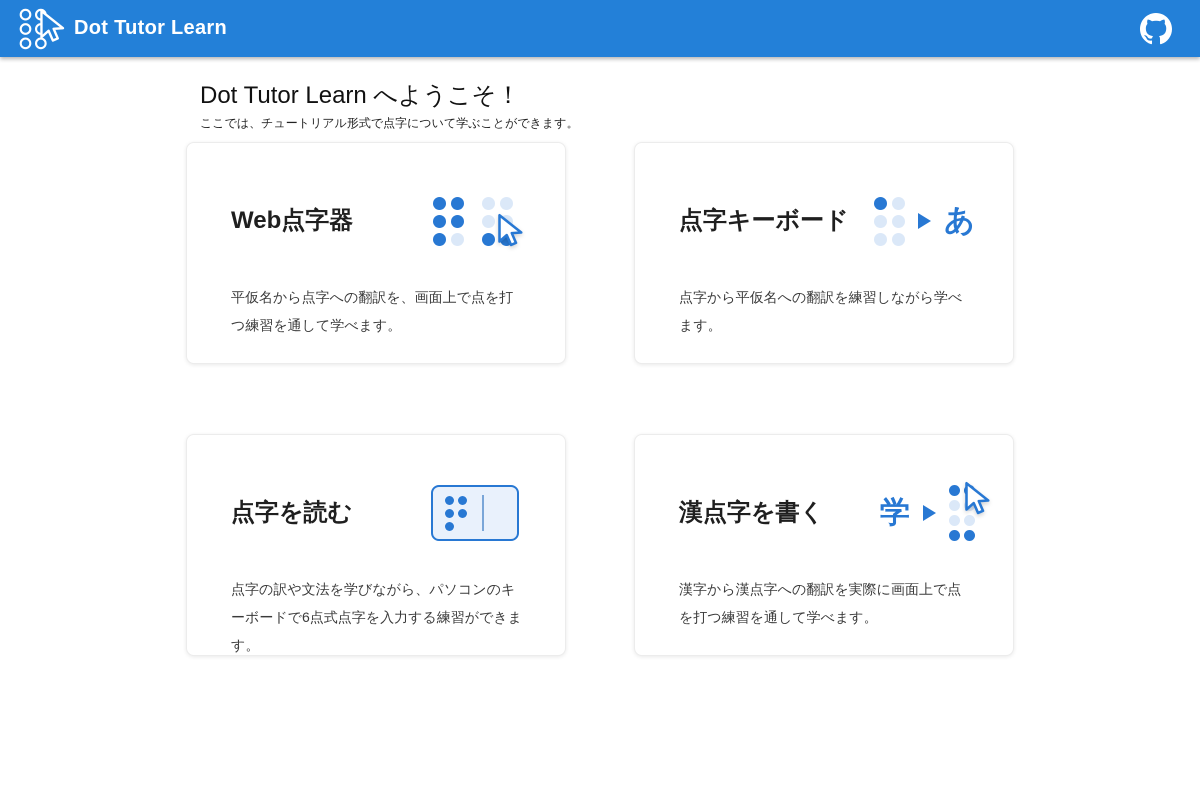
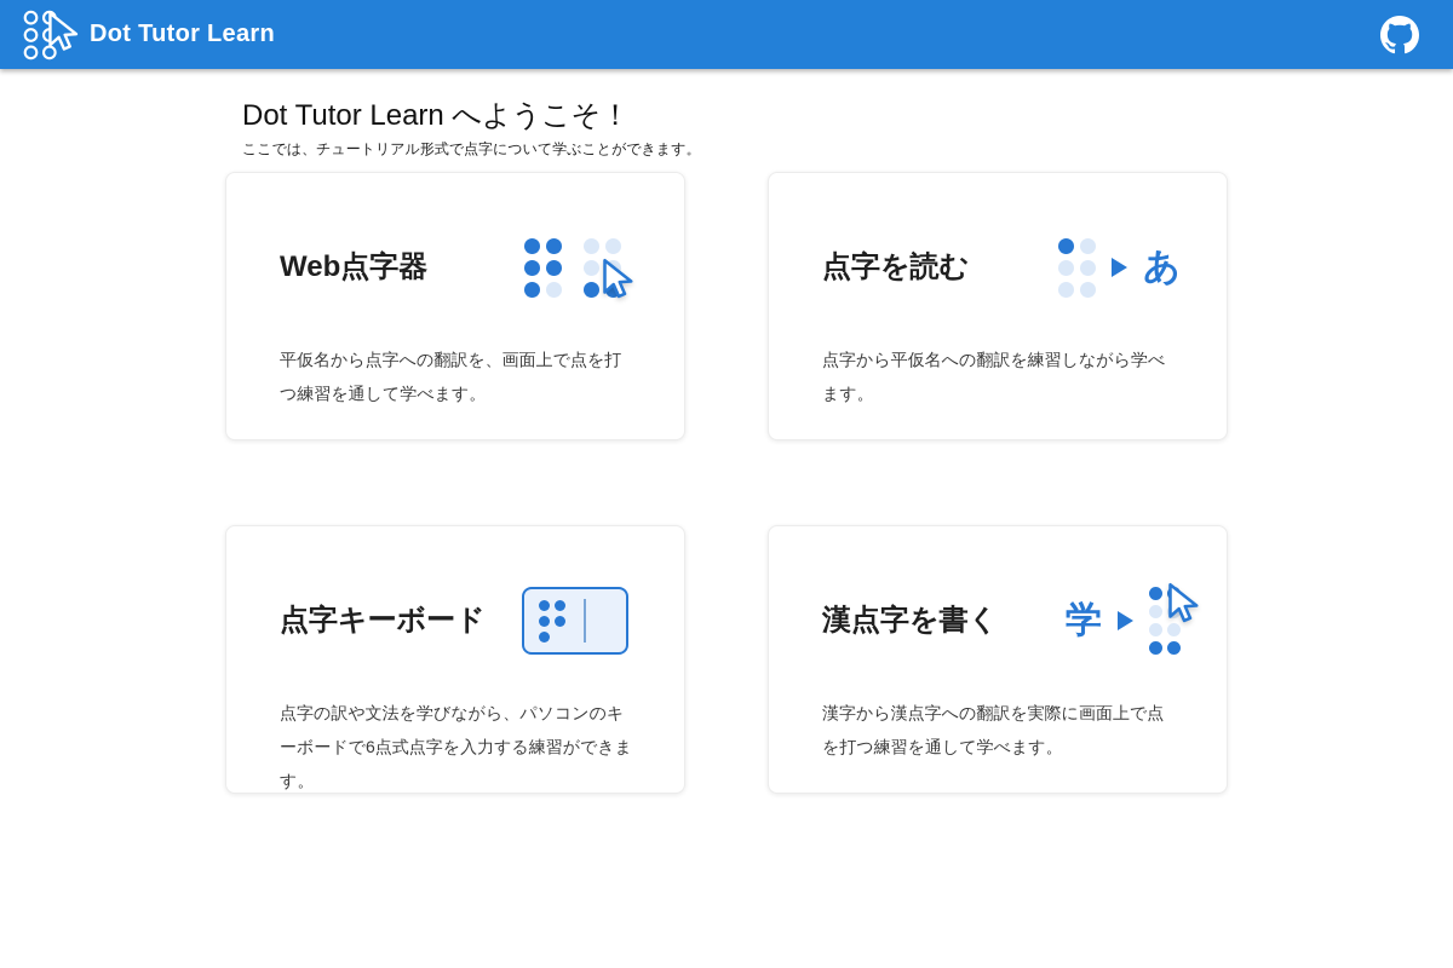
  Dot Tutor Learn
  Dot Tutor Learn へようこそ！
  ここでは、チュートリアル形式で点字について学ぶことができます。
  Web点字器
  平仮名から点字への翻訳を、画面上で点を打つ練習を通して学べます。
- 点字キーボード
+ 点字を読む
  あ
  点字から平仮名への翻訳を練習しながら学べます。
- 点字を読む
+ 点字キーボード
  点字の訳や文法を学びながら、パソコンのキーボードで6点式点字を入力する練習ができます。
  漢点字を書く
  学
  漢字から漢点字への翻訳を実際に画面上で点を打つ練習を通して学べます。
